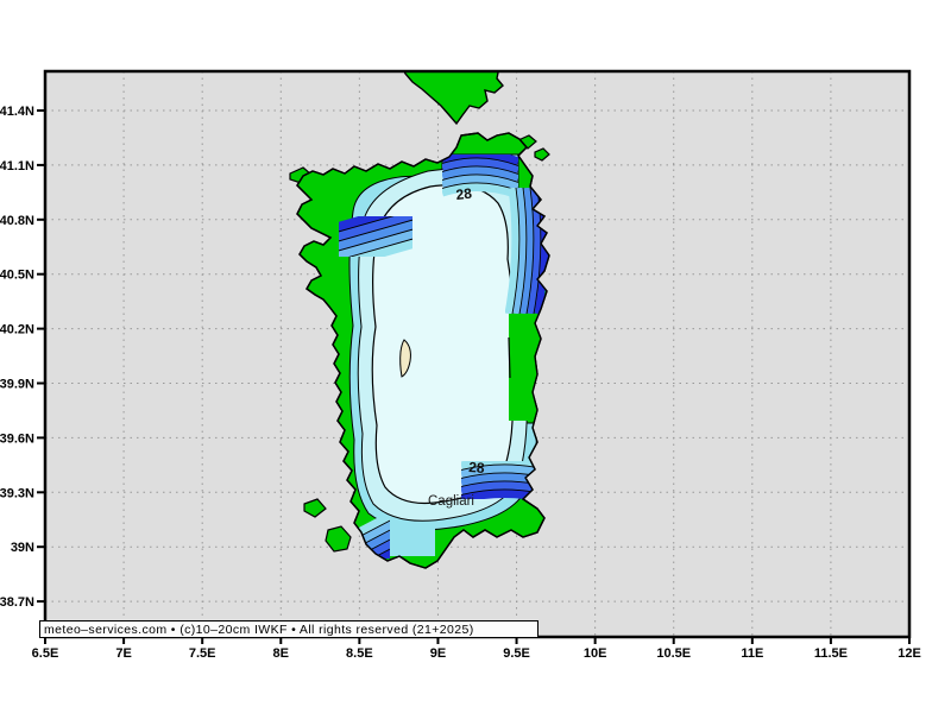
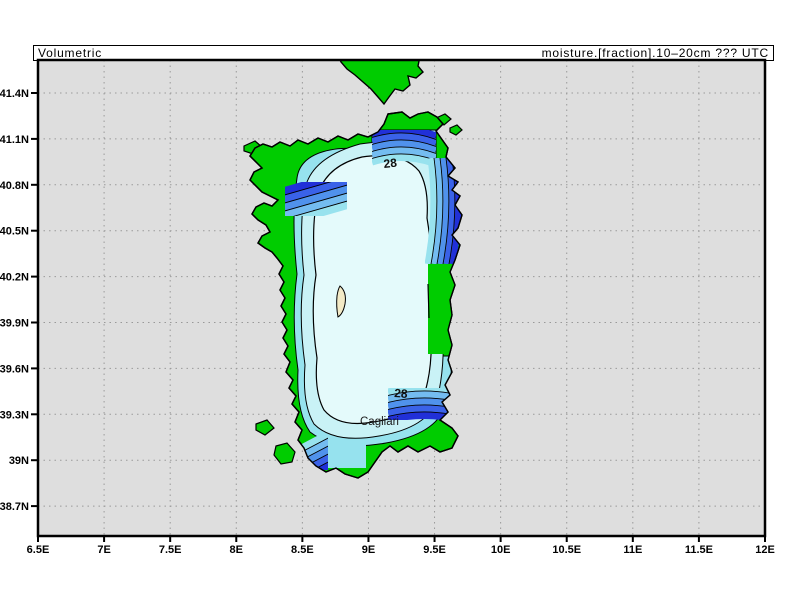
+ Volumetric
+ moisture.[fraction].10–20cm ??? UTC
  Cagliari
  6.5E
  7E
  7.5E
  8E
  8.5E
  9E
  9.5E
  10E
  10.5E
  11E
  11.5E
  12E
  41.4N
  41.1N
  40.8N
  40.5N
  40.2N
  39.9N
  39.6N
  39.3N
  39N
  38.7N
- meteo–services.com • (c)10–20cm IWKF • All rights reserved (21+2025)
